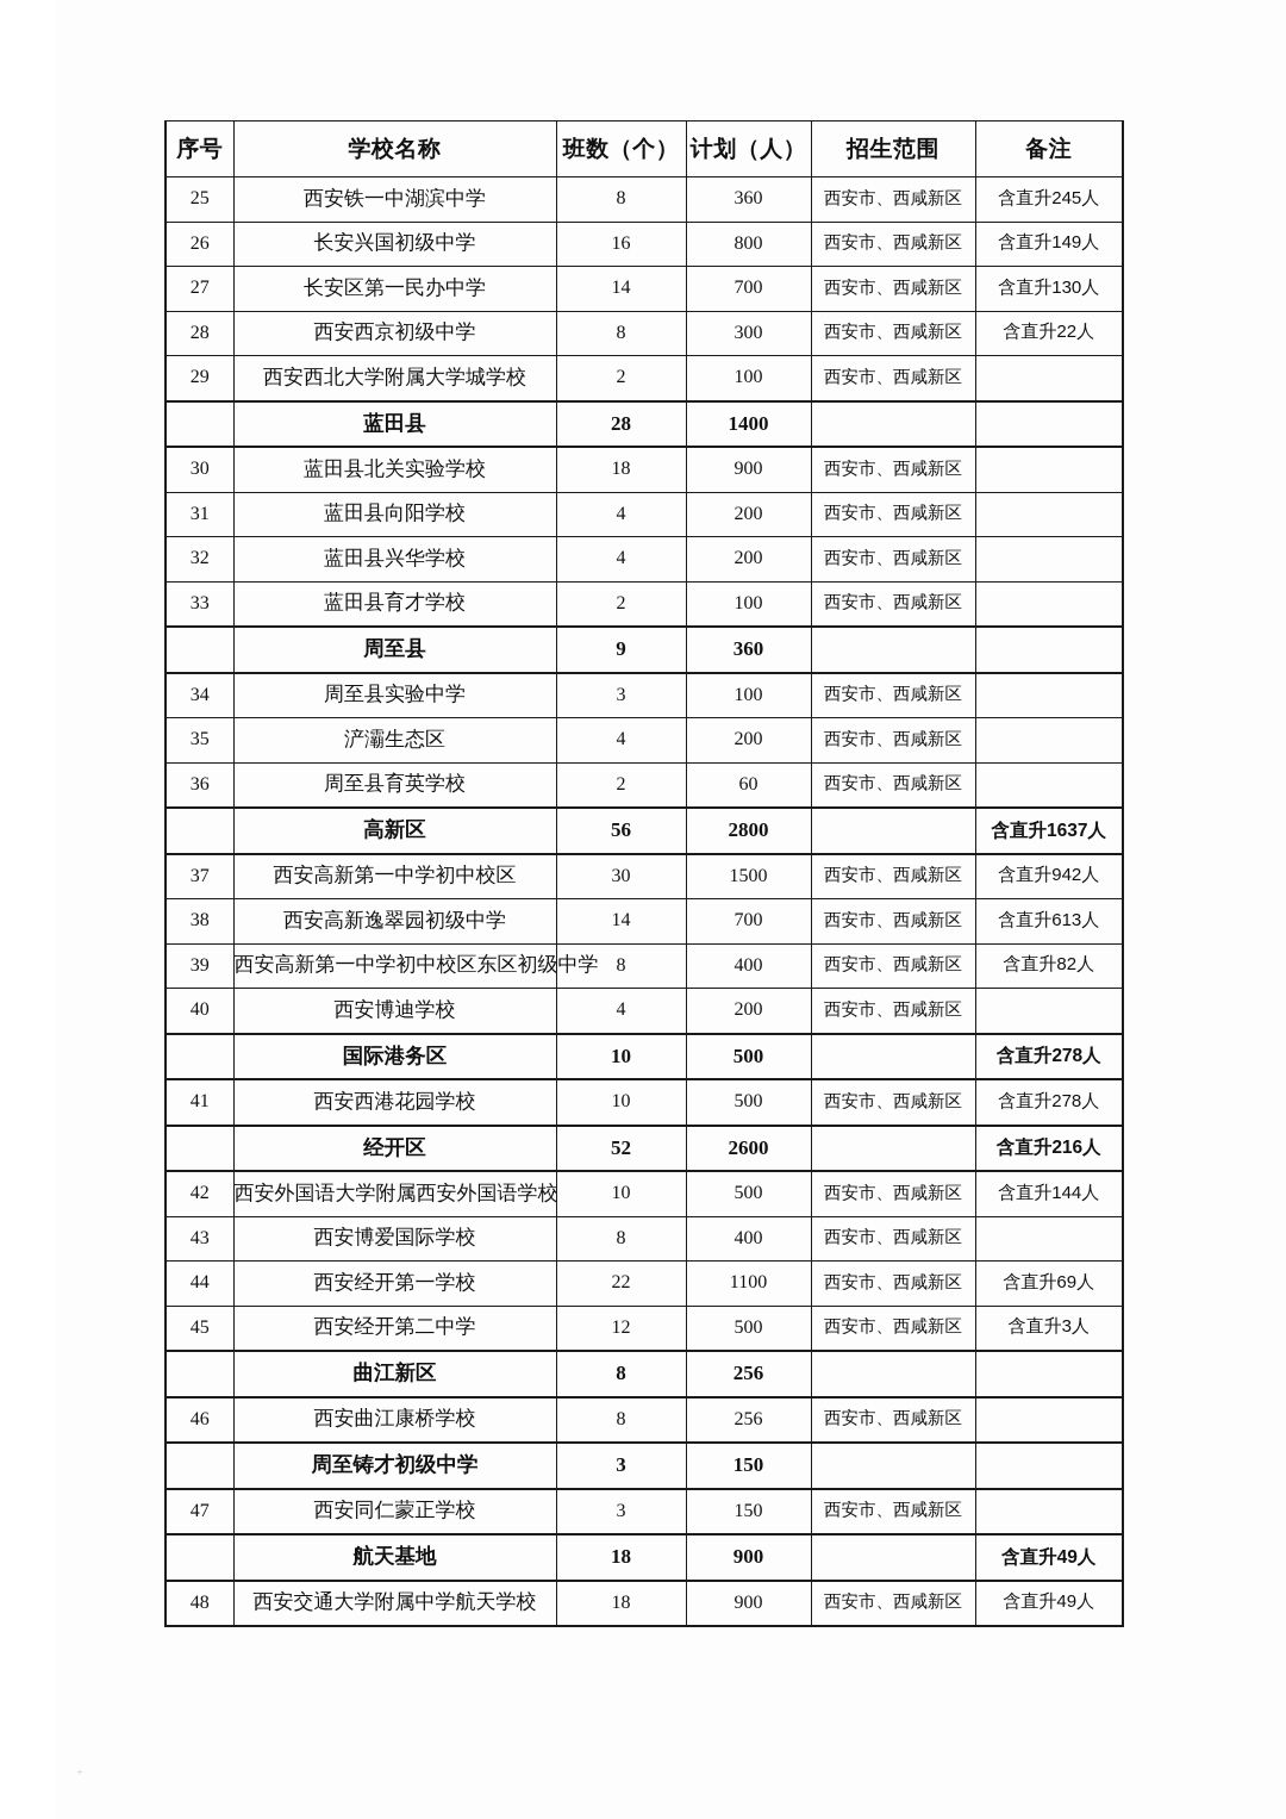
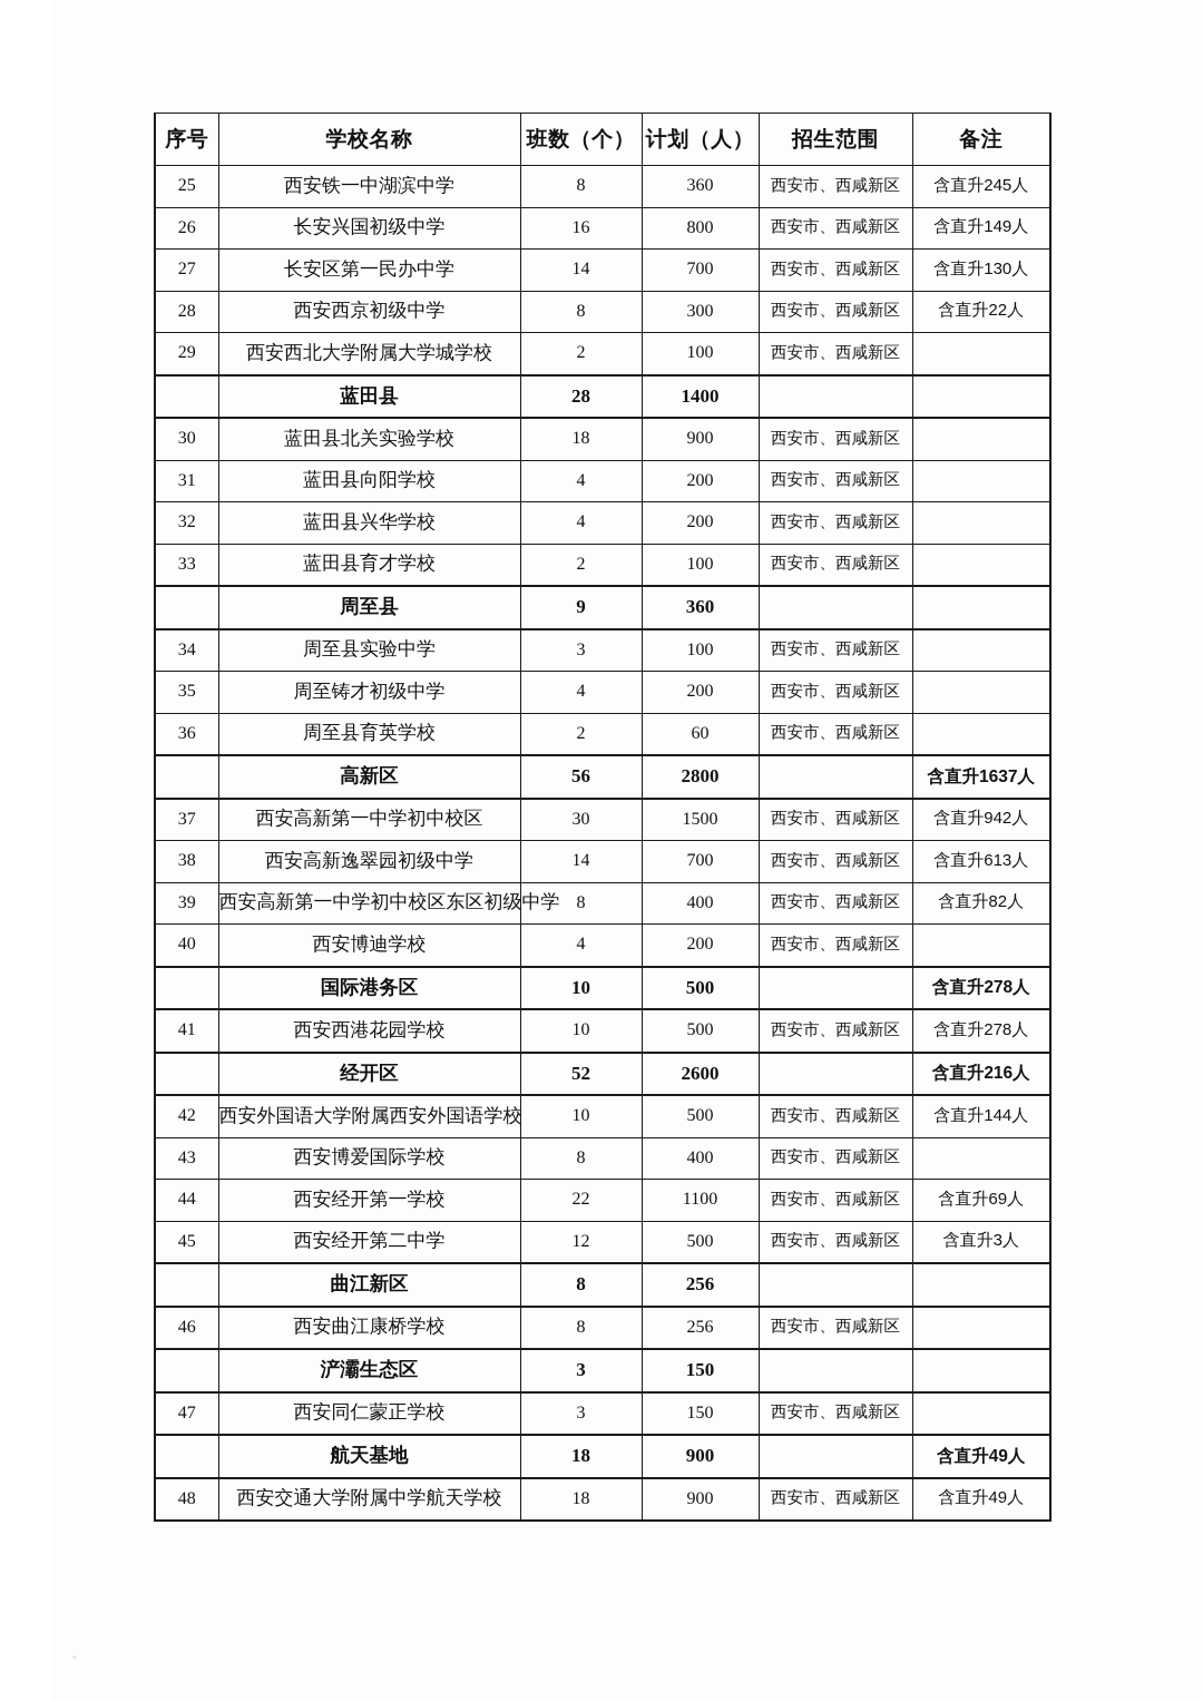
  +
  序号	学校名称	班数（个）	计划（人）	招生范围	备注
  25	西安铁一中湖滨中学	8	360	西安市、西咸新区	含直升245人
  26	长安兴国初级中学	16	800	西安市、西咸新区	含直升149人
  27	长安区第一民办中学	14	700	西安市、西咸新区	含直升130人
  28	西安西京初级中学	8	300	西安市、西咸新区	含直升22人
  29	西安西北大学附属大学城学校	2	100	西安市、西咸新区
  	蓝田县	28	1400
  30	蓝田县北关实验学校	18	900	西安市、西咸新区
  31	蓝田县向阳学校	4	200	西安市、西咸新区
  32	蓝田县兴华学校	4	200	西安市、西咸新区
  33	蓝田县育才学校	2	100	西安市、西咸新区
  	周至县	9	360
  34	周至县实验中学	3	100	西安市、西咸新区
- 35	浐灞生态区	4	200	西安市、西咸新区
+ 35	周至铸才初级中学	4	200	西安市、西咸新区
  36	周至县育英学校	2	60	西安市、西咸新区
  	高新区	56	2800		含直升1637人
  37	西安高新第一中学初中校区	30	1500	西安市、西咸新区	含直升942人
  38	西安高新逸翠园初级中学	14	700	西安市、西咸新区	含直升613人
  39	西安高新第一中学初中校区东区初级中学	8	400	西安市、西咸新区	含直升82人
  40	西安博迪学校	4	200	西安市、西咸新区
  	国际港务区	10	500		含直升278人
  41	西安西港花园学校	10	500	西安市、西咸新区	含直升278人
  	经开区	52	2600		含直升216人
  42	西安外国语大学附属西安外国语学校	10	500	西安市、西咸新区	含直升144人
  43	西安博爱国际学校	8	400	西安市、西咸新区
  44	西安经开第一学校	22	1100	西安市、西咸新区	含直升69人
  45	西安经开第二中学	12	500	西安市、西咸新区	含直升3人
  	曲江新区	8	256
  46	西安曲江康桥学校	8	256	西安市、西咸新区
- 	周至铸才初级中学	3	150
+ 	浐灞生态区	3	150
  47	西安同仁蒙正学校	3	150	西安市、西咸新区
  	航天基地	18	900		含直升49人
  48	西安交通大学附属中学航天学校	18	900	西安市、西咸新区	含直升49人
